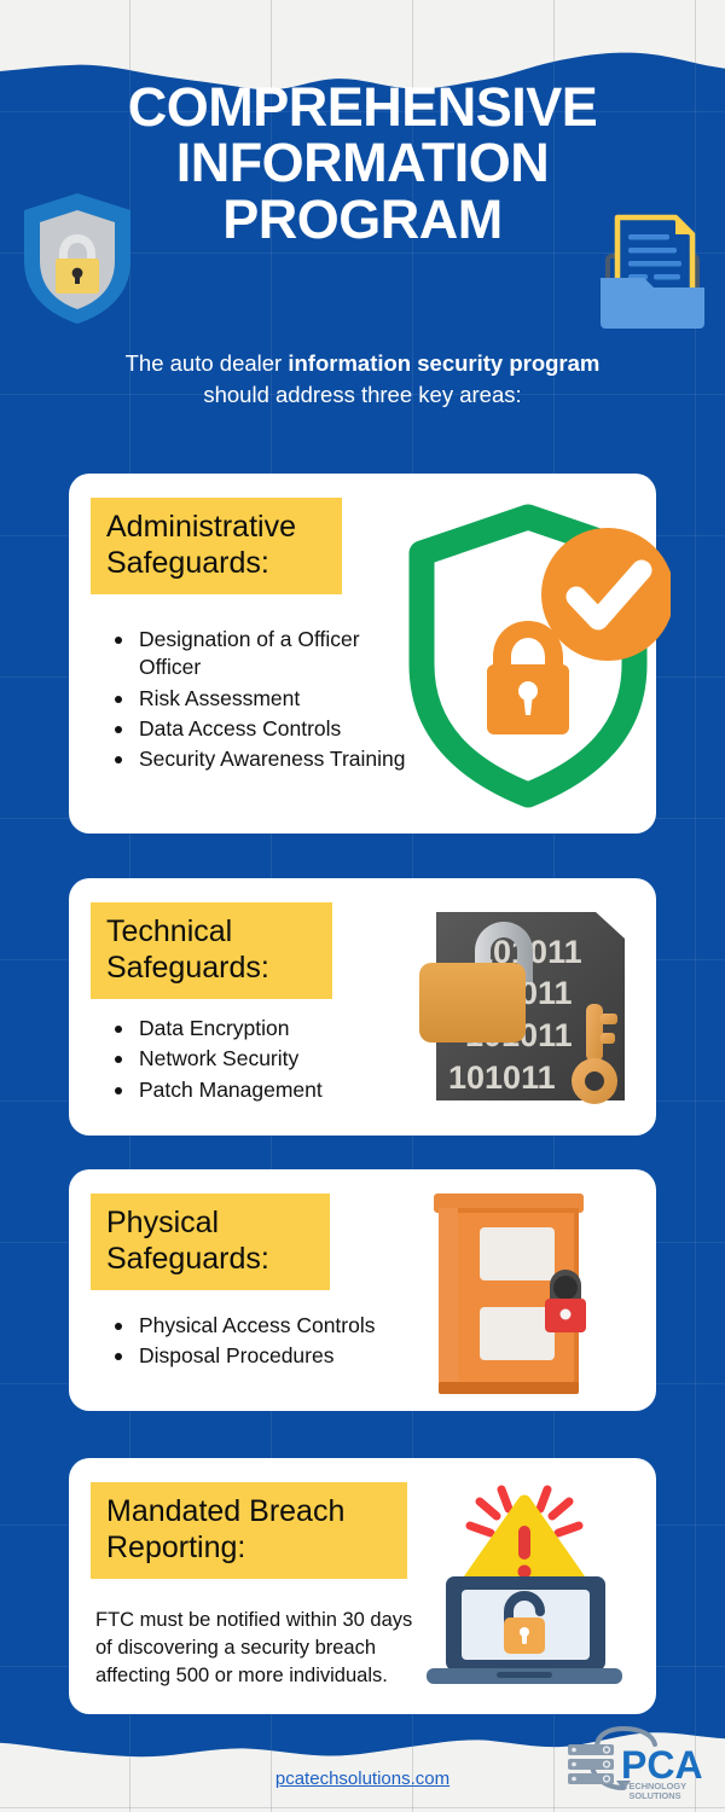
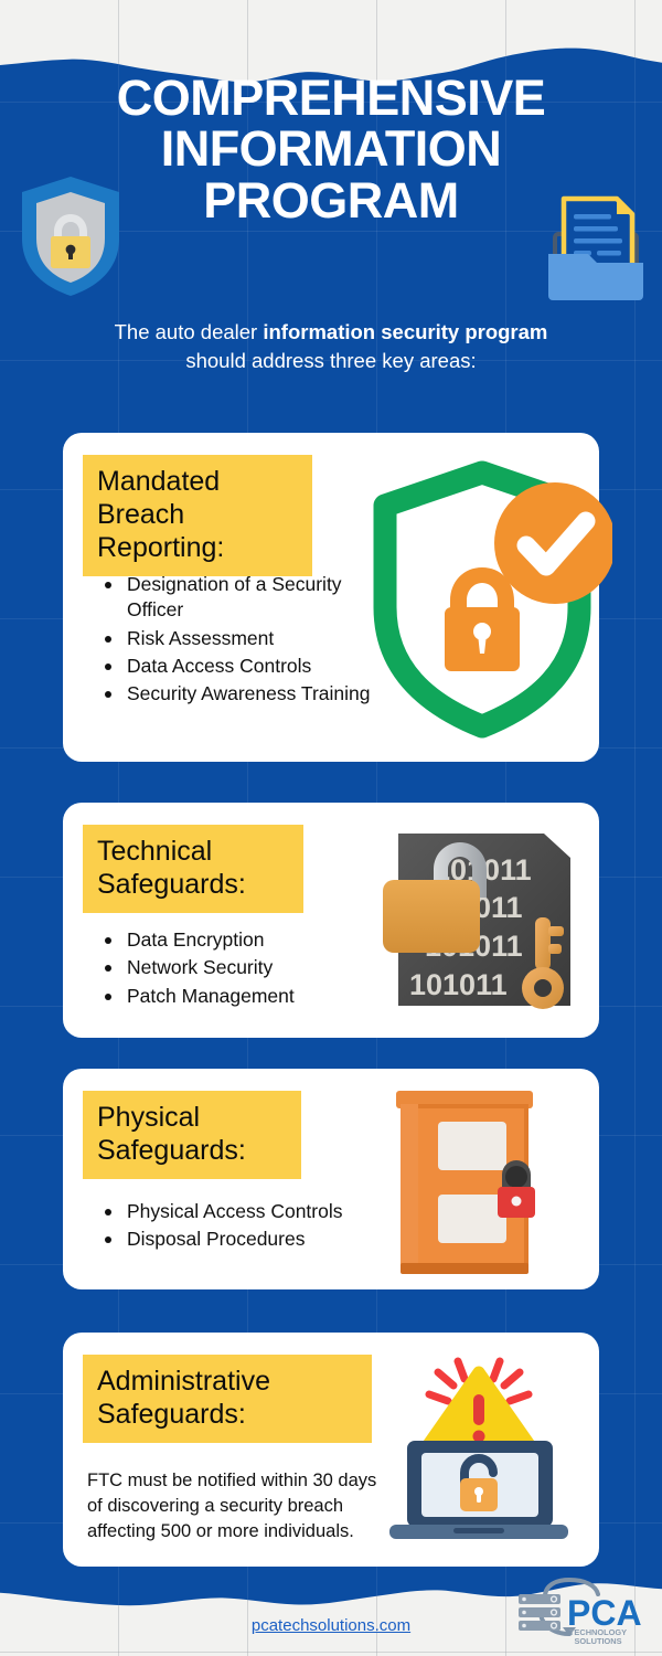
  COMPREHENSIVE
  INFORMATION
  PROGRAM
  The auto dealer information security program should address three key areas:
- Administrative Safeguards:
+ Mandated Breach Reporting:
- Designation of a Officer Officer
+ Designation of a Security Officer
  Risk Assessment
  Data Access Controls
  Security Awareness Training
  Technical Safeguards:
  Data Encryption
  Network Security
  Patch Management
  011
  101011
  Physical Safeguards:
  Physical Access Controls
  Disposal Procedures
- Mandated Breach Reporting:
+ Administrative Safeguards:
  FTC must be notified within 30 days of discovering a security breach affecting 500 or more individuals.
  pcatechsolutions.com
  PCA
  TECHNOLOGY
  SOLUTIONS
